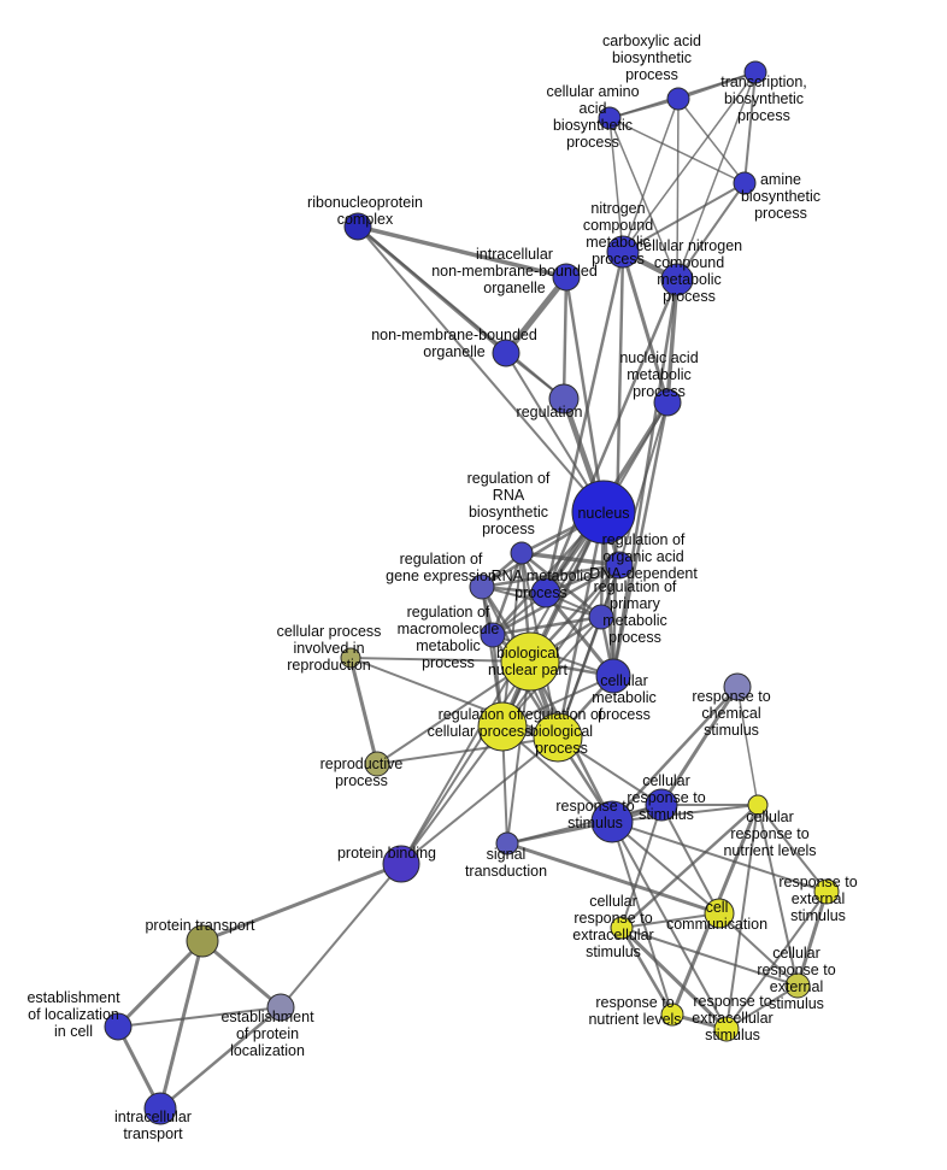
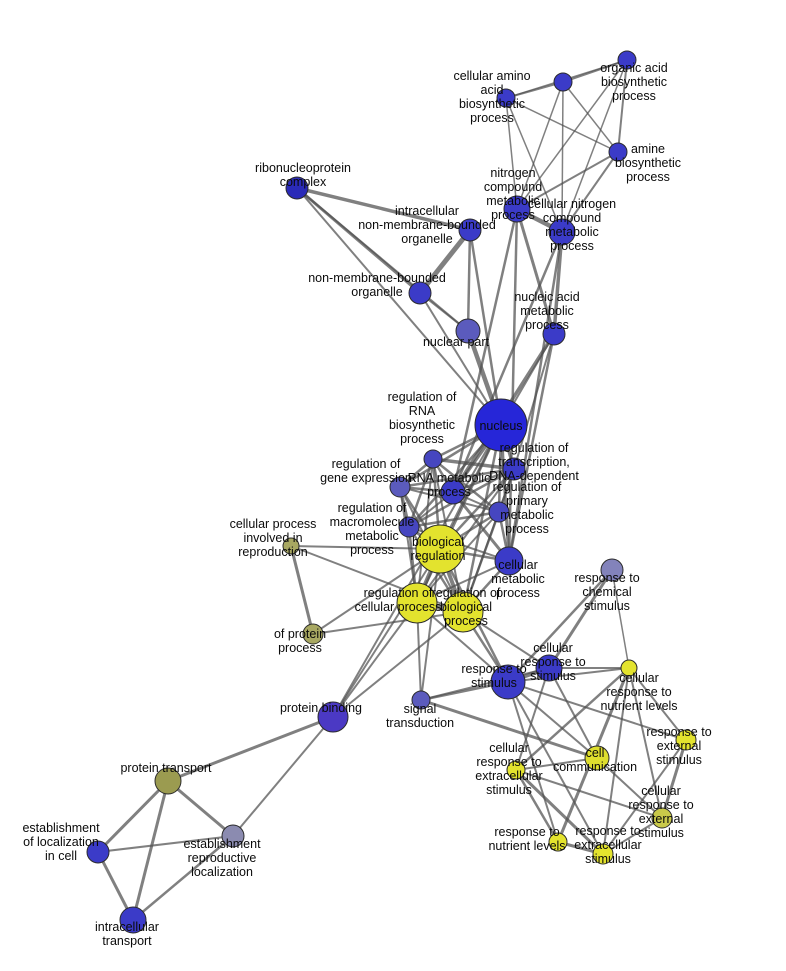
- carboxylic acid biosynthetic process
- transcription, biosynthetic process
+ organic acid biosynthetic process
  cellular amino acid biosynthetic process
  amine biosynthetic process
  ribonucleoprotein complex
  nitrogen compound metabolic process
  cellular nitrogen compound metabolic process
  intracellular non-membrane-bounded organelle
  non-membrane-bounded organelle
  nucleic acid metabolic process
- regulation
+ nuclear part
  nucleus
  regulation of RNA biosynthetic process
- regulation of organic acid DNA-dependent
+ regulation of transcription, DNA-dependent
  regulation of gene expression
  RNA metabolic process
  regulation of primary metabolic process
  regulation of macromolecule metabolic process
- biological nuclear part
+ biological regulation
  cellular metabolic process
  response to chemical stimulus
  cellular process involved in reproduction
  regulation of cellular process
  regulation of biological process
- reproductive process
+ of protein process
  cellular response to stimulus
  response to stimulus
  cellular response to nutrient levels
  protein binding
  signal transduction
  response to external stimulus
  cellular response to extracellular stimulus
  cell communication
  cellular response to external stimulus
  protein transport
  establishment of localization in cell
- establishment of protein localization
+ establishment reproductive localization
  response to nutrient levels
  response to extracellular stimulus
  intracellular transport
